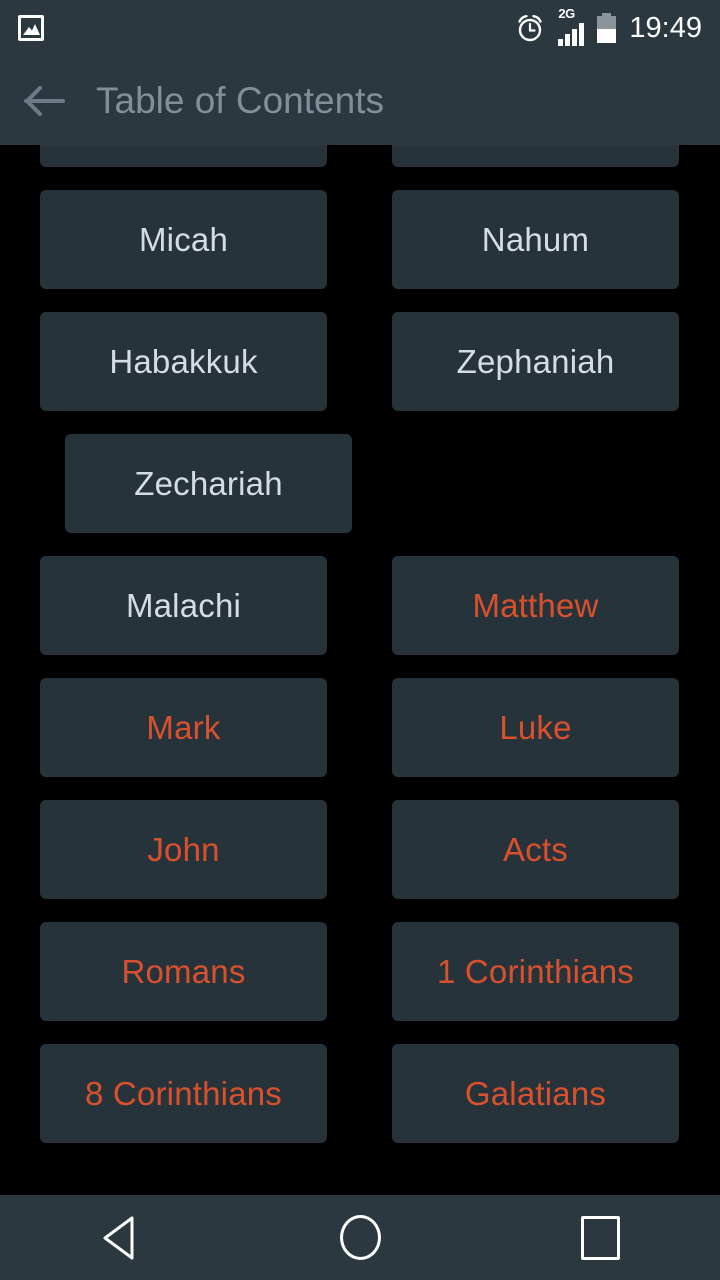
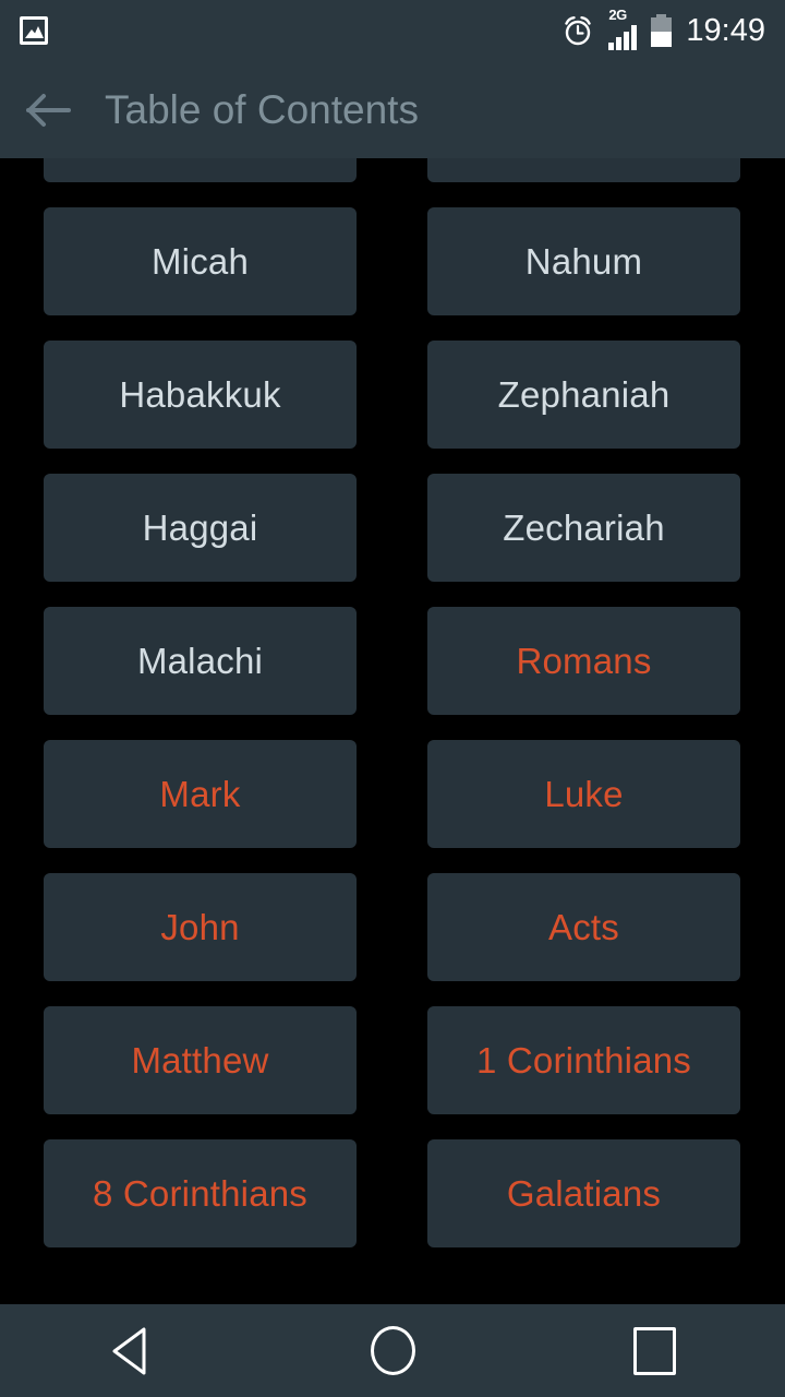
  2G
  19:49
  Table of Contents
  Micah
  Nahum
  Habakkuk
  Zephaniah
+ Haggai
  Zechariah
  Malachi
- Matthew
+ Romans
  Mark
  Luke
  John
  Acts
- Romans
+ Matthew
  1 Corinthians
  8 Corinthians
  Galatians
